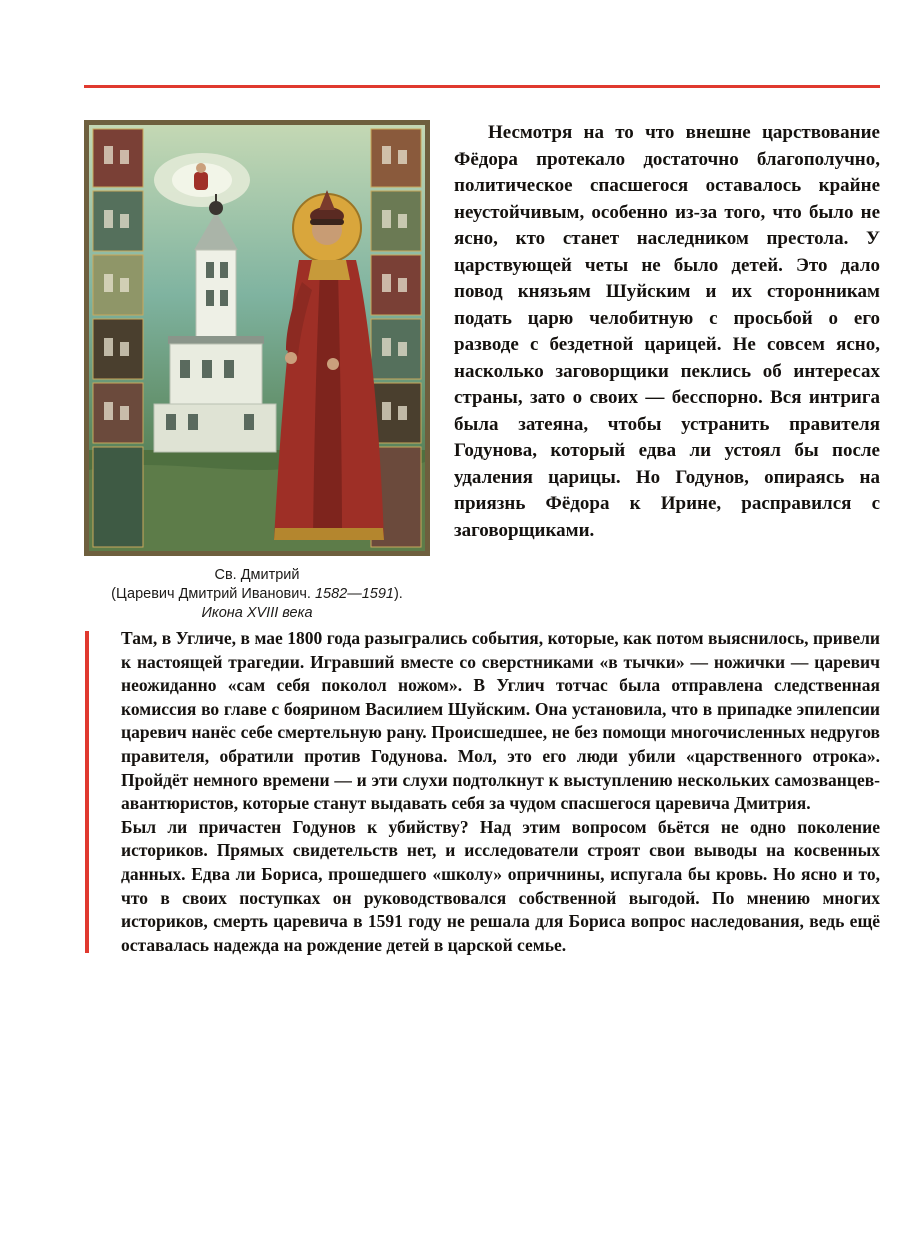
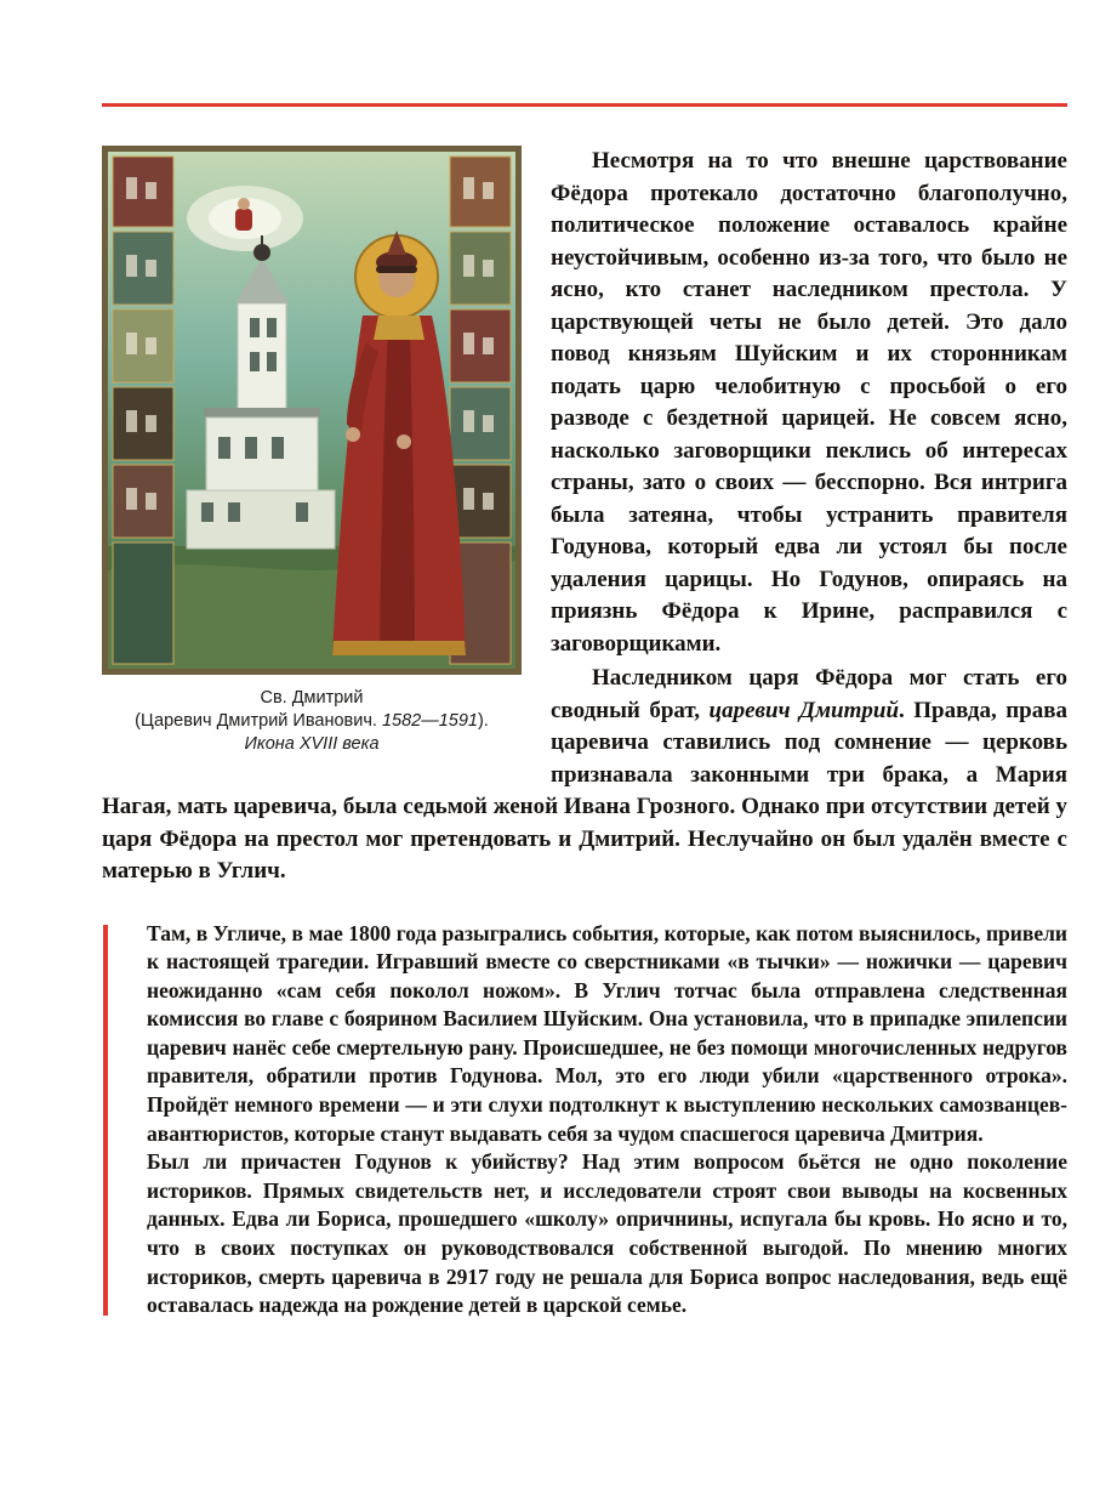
  Св. Дмитрий
  (Царевич Дмитрий Иванович. 1582—1591).
  Икона XVIII века
- Несмотря на то что внешне царствование Фёдора протекало достаточно благополучно, политическое спасшегося оставалось крайне неустойчивым, особенно из-за того, что было не ясно, кто станет наследником престола. У царствующей четы не было детей. Это дало повод князьям Шуйским и их сторонникам подать царю челобитную с просьбой о его разводе с бездетной царицей. Не совсем ясно, насколько заговорщики пеклись об интересах страны, зато о своих — бесспорно. Вся интрига была затеяна, чтобы устранить правителя Годунова, который едва ли устоял бы после удаления царицы. Но Годунов, опираясь на приязнь Фёдора к Ирине, расправился с заговорщиками.
+ Несмотря на то что внешне царствование Фёдора протекало достаточно благополучно, политическое положение оставалось крайне неустойчивым, особенно из-за того, что было не ясно, кто станет наследником престола. У царствующей четы не было детей. Это дало повод князьям Шуйским и их сторонникам подать царю челобитную с просьбой о его разводе с бездетной царицей. Не совсем ясно, насколько заговорщики пеклись об интересах страны, зато о своих — бесспорно. Вся интрига была затеяна, чтобы устранить правителя Годунова, который едва ли устоял бы после удаления царицы. Но Годунов, опираясь на приязнь Фёдора к Ирине, расправился с заговорщиками.
+ Наследником царя Фёдора мог стать его сводный брат, царевич Дмитрий. Правда, права царевича ставились под сомнение — церковь признавала законными три брака, а Мария Нагая, мать царевича, была седьмой женой Ивана Грозного. Однако при отсутствии детей у царя Фёдора на престол мог претендовать и Дмитрий. Неслучайно он был удалён вместе с матерью в Углич.
  Там, в Угличе, в мае 1800 года разыгрались события, которые, как потом выяснилось, привели к настоящей трагедии. Игравший вместе со сверстниками «в тычки» — ножички — царевич неожиданно «сам себя поколол ножом». В Углич тотчас была отправлена следственная комиссия во главе с боярином Василием Шуйским. Она установила, что в припадке эпилепсии царевич нанёс себе смертельную рану. Происшедшее, не без помощи многочисленных недругов правителя, обратили против Годунова. Мол, это его люди убили «царственного отрока». Пройдёт немного времени — и эти слухи подтолкнут к выступлению нескольких самозванцев-авантюристов, которые станут выдавать себя за чудом спасшегося царевича Дмитрия.
- Был ли причастен Годунов к убийству? Над этим вопросом бьётся не одно поколение историков. Прямых свидетельств нет, и исследователи строят свои выводы на косвенных данных. Едва ли Бориса, прошедшего «школу» опричнины, испугала бы кровь. Но ясно и то, что в своих поступках он руководствовался собственной выгодой. По мнению многих историков, смерть царевича в 1591 году не решала для Бориса вопрос наследования, ведь ещё оставалась надежда на рождение детей в царской семье.
+ Был ли причастен Годунов к убийству? Над этим вопросом бьётся не одно поколение историков. Прямых свидетельств нет, и исследователи строят свои выводы на косвенных данных. Едва ли Бориса, прошедшего «школу» опричнины, испугала бы кровь. Но ясно и то, что в своих поступках он руководствовался собственной выгодой. По мнению многих историков, смерть царевича в 2917 году не решала для Бориса вопрос наследования, ведь ещё оставалась надежда на рождение детей в царской семье.
